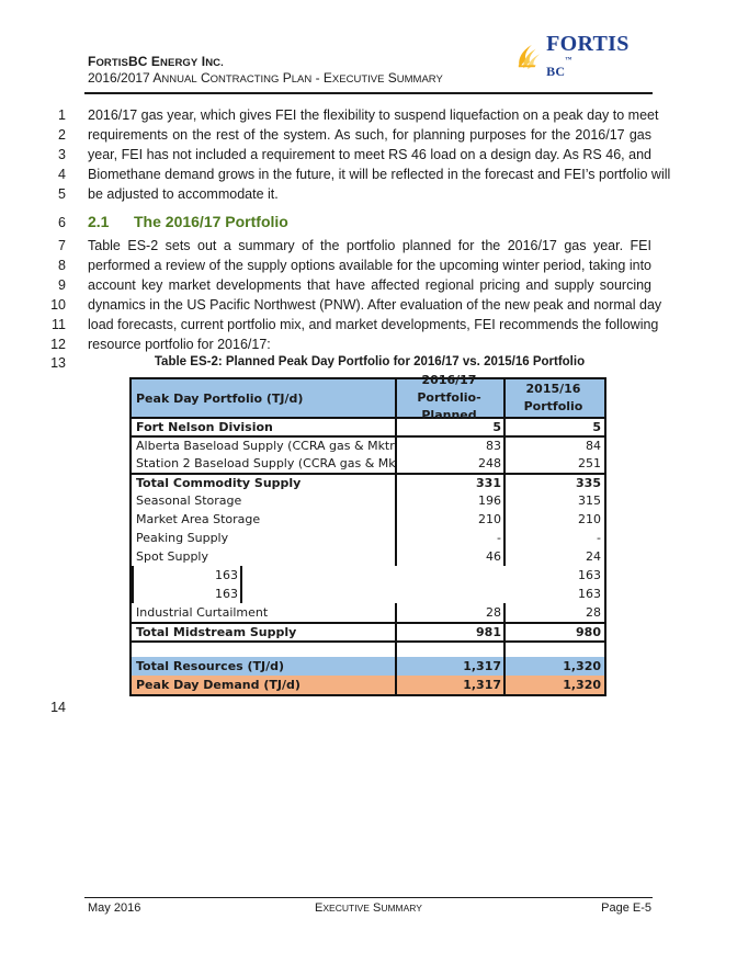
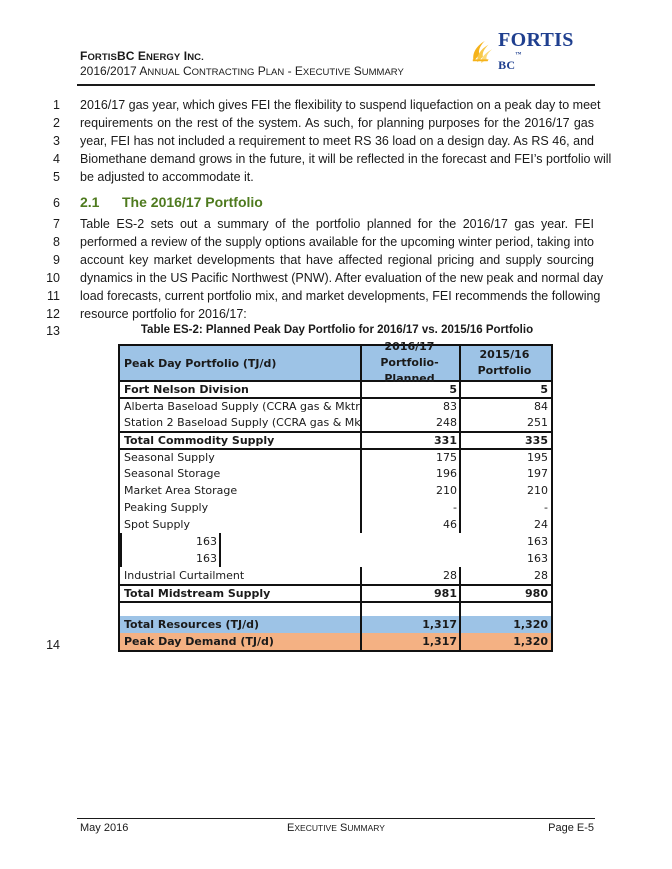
  FORTISBC ENERGY INC.
  2016/2017 ANNUAL CONTRACTING PLAN - EXECUTIVE SUMMARY
  FORTIS BC
  1
  2016/17 gas year, which gives FEI the flexibility to suspend liquefaction on a peak day to meet
  2
  requirements on the rest of the system. As such, for planning purposes for the 2016/17 gas
  3
- year, FEI has not included a requirement to meet RS 46 load on a design day. As RS 46, and
+ year, FEI has not included a requirement to meet RS 36 load on a design day. As RS 46, and
  4
  Biomethane demand grows in the future, it will be reflected in the forecast and FEI’s portfolio will
  5
  be adjusted to accommodate it.
  6
  2.1 The 2016/17 Portfolio
  7
  Table ES-2 sets out a summary of the portfolio planned for the 2016/17 gas year. FEI
  8
  performed a review of the supply options available for the upcoming winter period, taking into
  9
  account key market developments that have affected regional pricing and supply sourcing
  10
  dynamics in the US Pacific Northwest (PNW). After evaluation of the new peak and normal day
  11
  load forecasts, current portfolio mix, and market developments, FEI recommends the following
  12
  resource portfolio for 2016/17:
  13
  Table ES-2: Planned Peak Day Portfolio for 2016/17 vs. 2015/16 Portfolio
  Peak Day Portfolio (TJ/d)
  2016/17 Portfolio-
  Planned
  2015/16
  Portfolio
  Fort Nelson Division
  5
  5
  Alberta Baseload Supply (CCRA gas & Mktr
  83
  84
  Station 2 Baseload Supply (CCRA gas & Mk
  248
  251
  Total Commodity Supply
  331
  335
+ Seasonal Supply
+ 175
+ 195
  Seasonal Storage
  196
- 315
+ 197
  Market Area Storage
  210
  210
  Peaking Supply
  -
  -
  Spot Supply
  46
  24
  163
  163
  163
  163
  Industrial Curtailment
  28
  28
  Total Midstream Supply
  981
  980
  Total Resources (TJ/d)
  1,317
  1,320
  Peak Day Demand (TJ/d)
  1,317
  1,320
  14
  May 2016
  EXECUTIVE SUMMARY
  Page E-5
